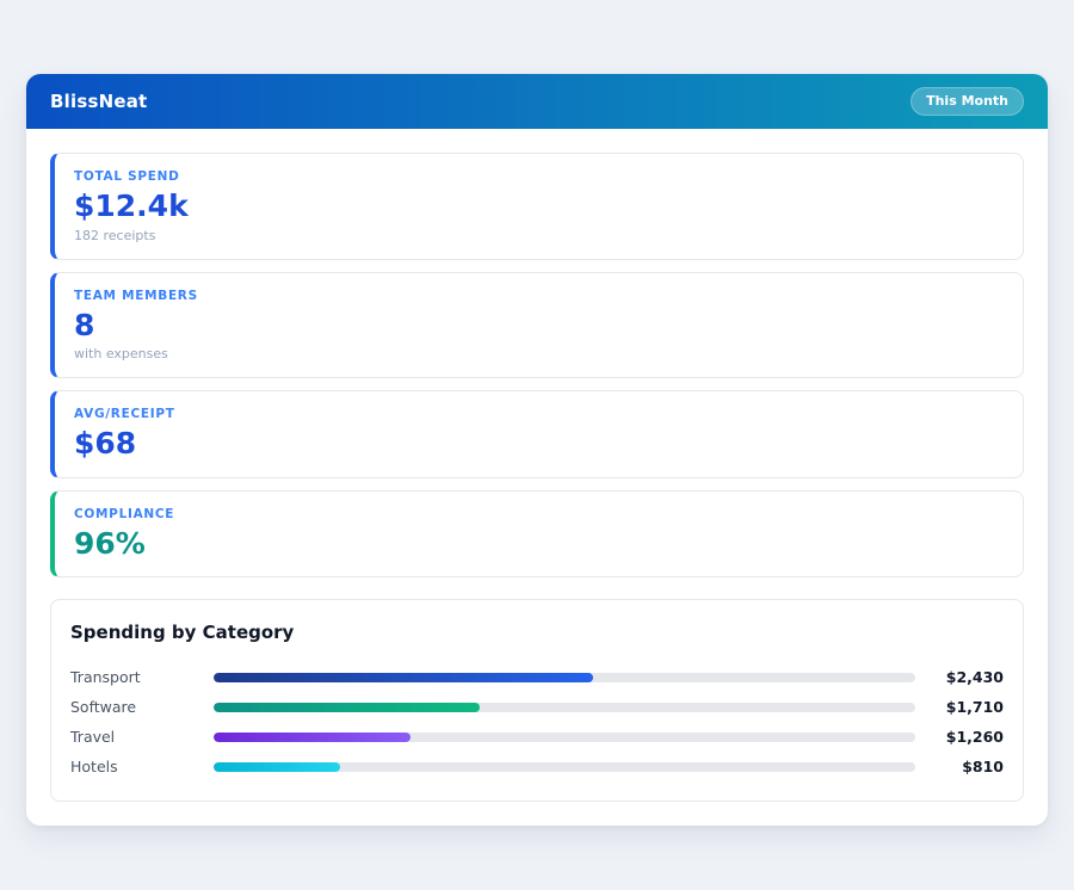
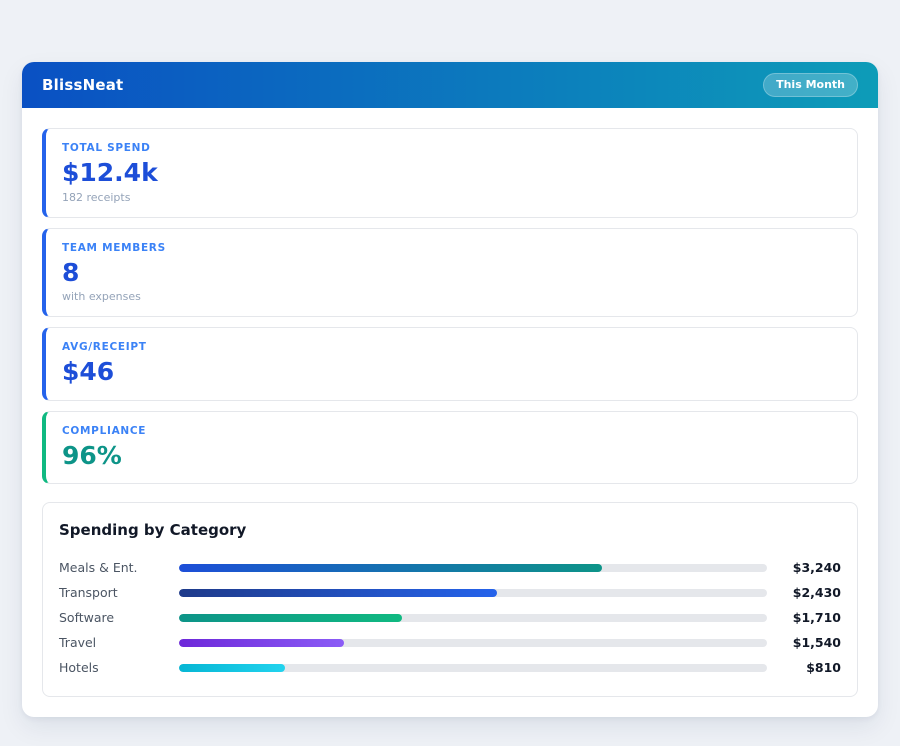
  BlissNeat
  This Month
  TOTAL SPEND
  $12.4k
  182 receipts
  TEAM MEMBERS
  8
  with expenses
  AVG/RECEIPT
- $68
+ $46
  COMPLIANCE
  96%
  Spending by Category
+ Meals & Ent.
+ $3,240
  Transport
  $2,430
  Software
  $1,710
  Travel
- $1,260
+ $1,540
  Hotels
  $810
